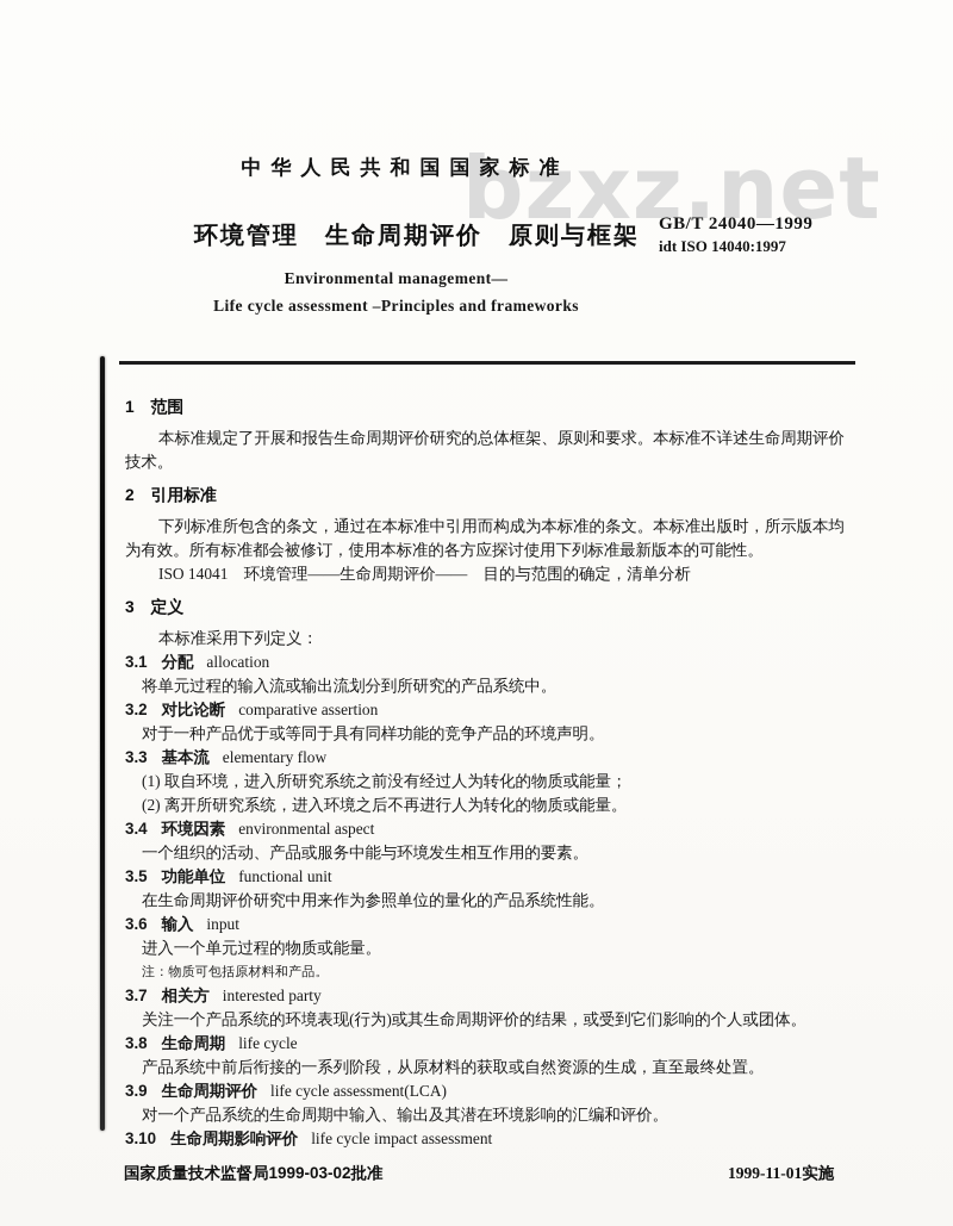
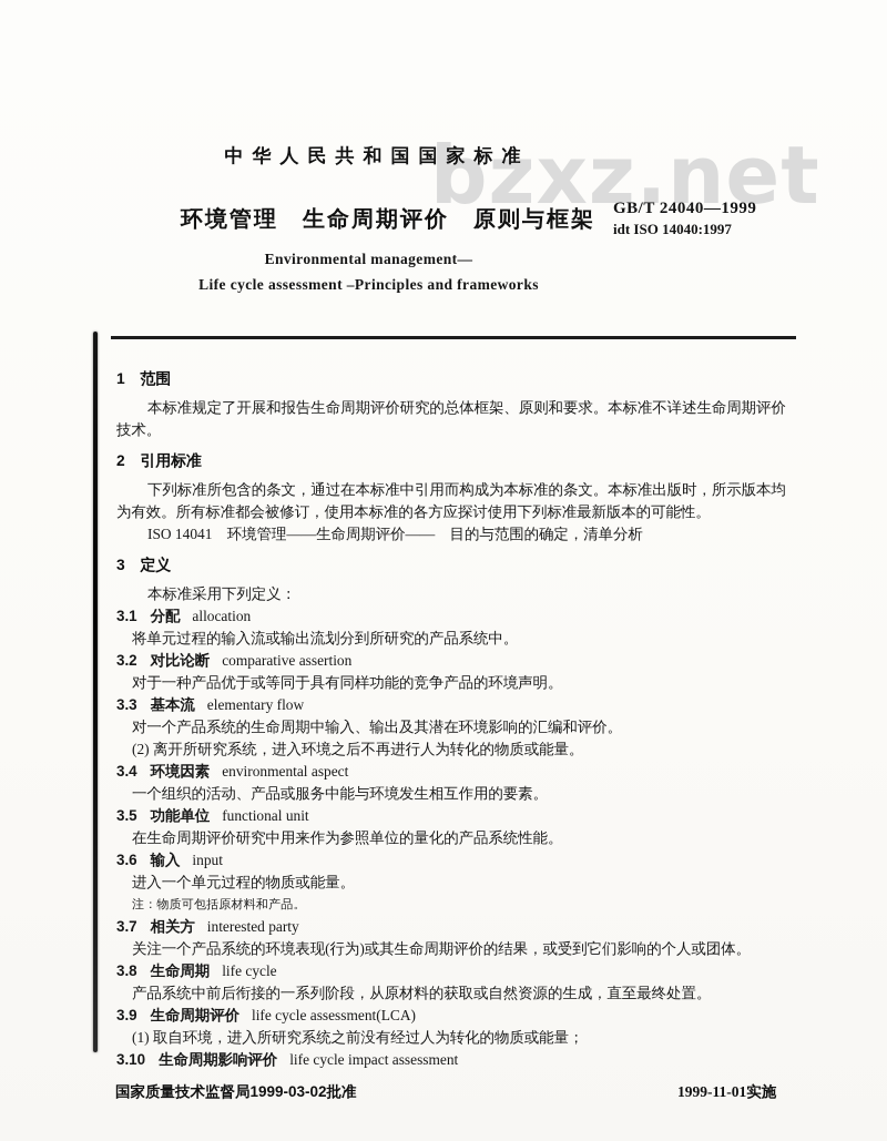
  bzxz.net
  中华人民共和国国家标准
  环境管理 生命周期评价 原则与框架
  GB/T 24040—1999
  idt ISO 14040:1997
  Environmental management—
  Life cycle assessment –Principles and frameworks
  1 范围
  本标准规定了开展和报告生命周期评价研究的总体框架、原则和要求。本标准不详述生命周期评价
  技术。
  2 引用标准
  下列标准所包含的条文，通过在本标准中引用而构成为本标准的条文。本标准出版时，所示版本均
  为有效。所有标准都会被修订，使用本标准的各方应探讨使用下列标准最新版本的可能性。
  ISO 14041 环境管理——生命周期评价—— 目的与范围的确定，清单分析
  3 定义
  本标准采用下列定义：
  3.1 分配 allocation
  将单元过程的输入流或输出流划分到所研究的产品系统中。
  3.2 对比论断 comparative assertion
  对于一种产品优于或等同于具有同样功能的竞争产品的环境声明。
  3.3 基本流 elementary flow
- (1) 取自环境，进入所研究系统之前没有经过人为转化的物质或能量；
+ 对一个产品系统的生命周期中输入、输出及其潜在环境影响的汇编和评价。
  (2) 离开所研究系统，进入环境之后不再进行人为转化的物质或能量。
  3.4 环境因素 environmental aspect
  一个组织的活动、产品或服务中能与环境发生相互作用的要素。
  3.5 功能单位 functional unit
  在生命周期评价研究中用来作为参照单位的量化的产品系统性能。
  3.6 输入 input
  进入一个单元过程的物质或能量。
  注：物质可包括原材料和产品。
  3.7 相关方 interested party
  关注一个产品系统的环境表现(行为)或其生命周期评价的结果，或受到它们影响的个人或团体。
  3.8 生命周期 life cycle
  产品系统中前后衔接的一系列阶段，从原材料的获取或自然资源的生成，直至最终处置。
  3.9 生命周期评价 life cycle assessment(LCA)
- 对一个产品系统的生命周期中输入、输出及其潜在环境影响的汇编和评价。
+ (1) 取自环境，进入所研究系统之前没有经过人为转化的物质或能量；
  3.10 生命周期影响评价 life cycle impact assessment
  国家质量技术监督局1999-03-02批准
  1999-11-01实施
